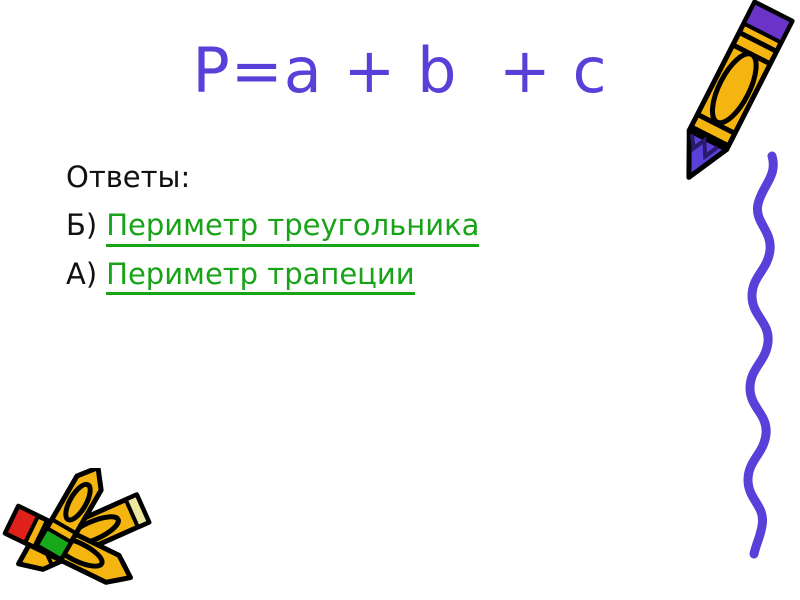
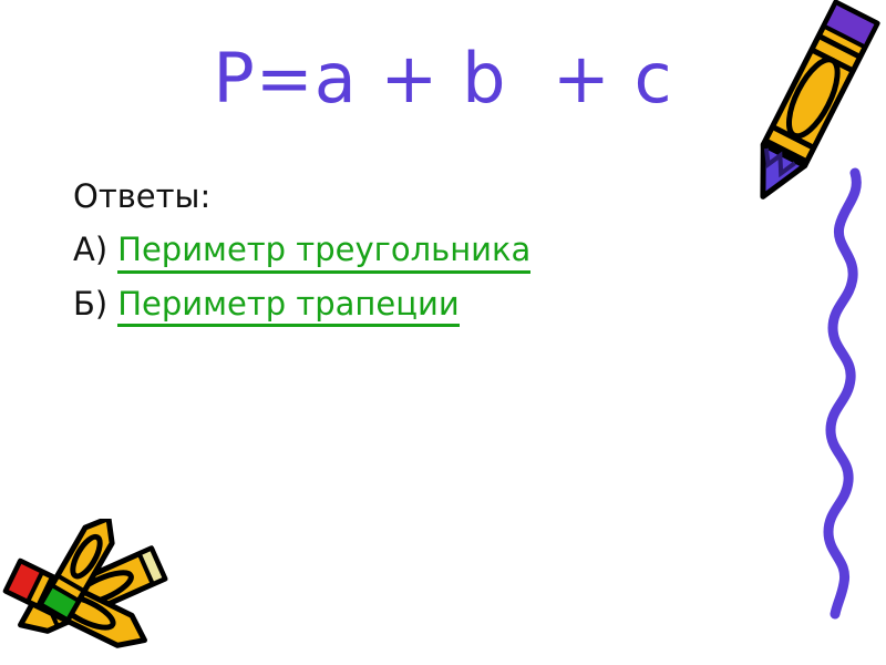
  P=a + b + c
  Ответы:
- Б)
+ А)
  Периметр треугольника
- А)
+ Б)
  Периметр трапеции
